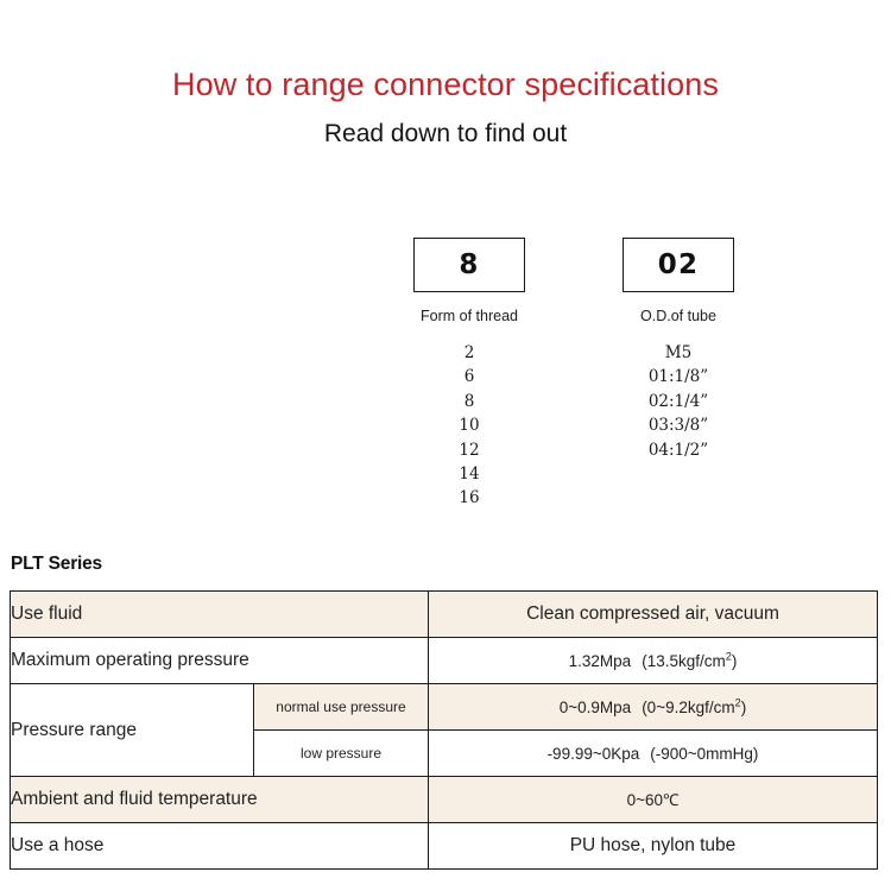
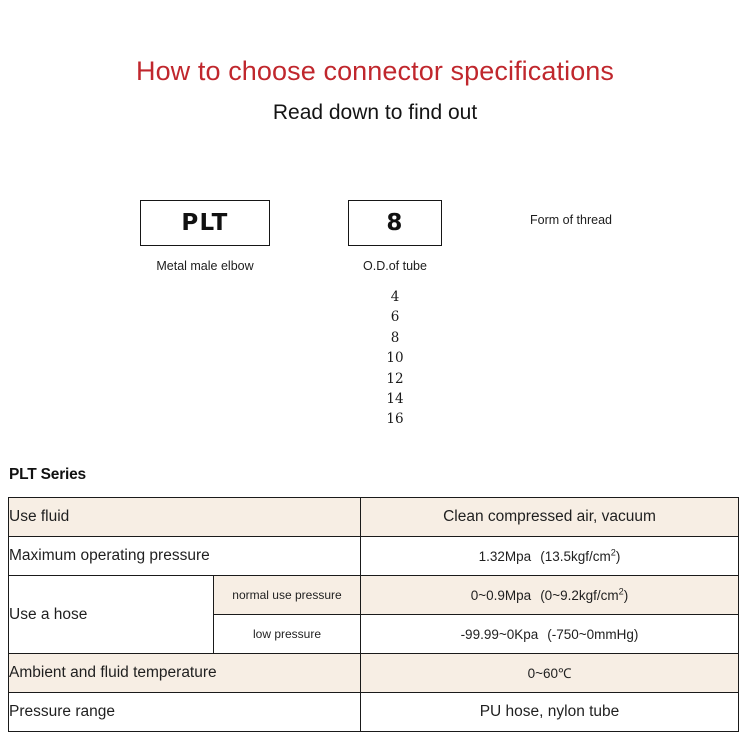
- How to range connector specifications
+ How to choose connector specifications
  Read down to find out
+ PLT
+ Metal male elbow
  8
- Form of thread
+ O.D.of tube
- 2
+ 4
  6
  8
  10
  12
  14
  16
- 02
- O.D.of tube
+ Form of thread
- M5
- 01:1/8”
- 02:1/4”
- 03:3/8”
- 04:1/2”
  PLT Series
  Use fluid	Clean compressed air, vacuum
  Maximum operating pressure	1.32Mpa (13.5kgf/cm2)
- Pressure range	normal use pressure	0~0.9Mpa (0~9.2kgf/cm2)
+ Use a hose	normal use pressure	0~0.9Mpa (0~9.2kgf/cm2)
- low pressure	-99.99~0Kpa (-900~0mmHg)
+ low pressure	-99.99~0Kpa (-750~0mmHg)
  Ambient and fluid temperature	0~60℃
- Use a hose	PU hose, nylon tube
+ Pressure range	PU hose, nylon tube
